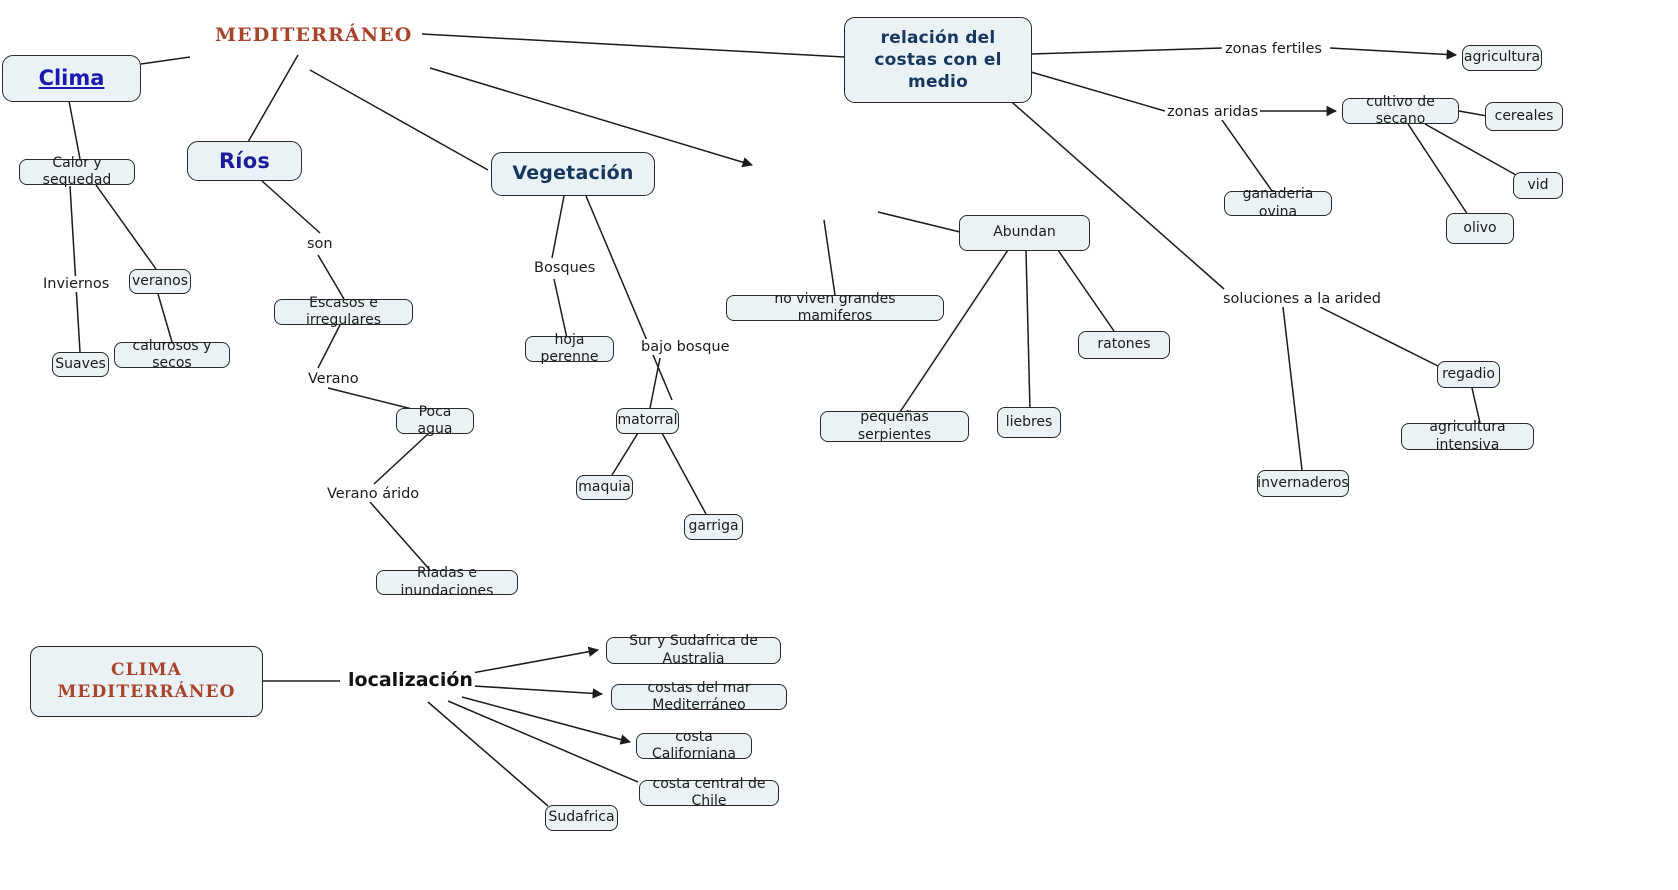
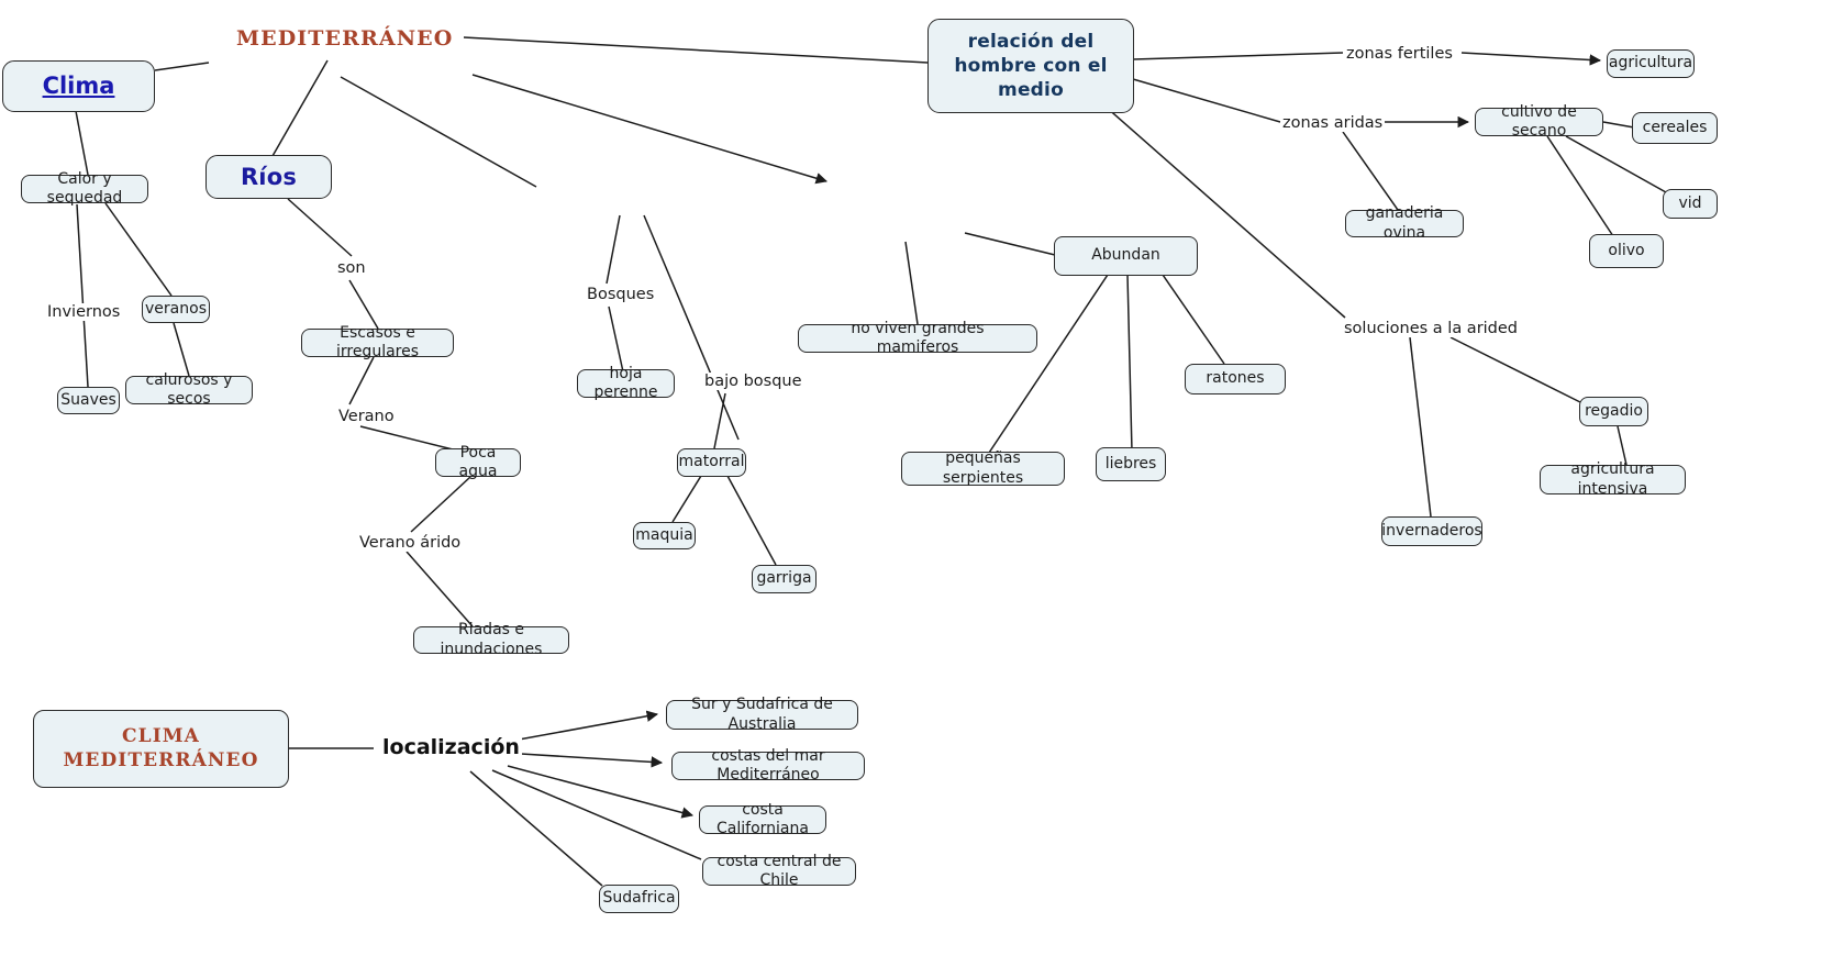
  MEDITERRÁNEO
  Clima
  Calor y sequedad
  Inviernos
  veranos
  Suaves
  calurosos y secos
  Ríos
  son
  Escasos e irregulares
  Verano
  Poca agua
  Verano árido
  Riadas e inundaciones
- Vegetación
  Bosques
  hoja perenne
  bajo bosque
  matorral
  maquia
  garriga
  no viven grandes mamiferos
  Abundan
  pequeñas serpientes
  liebres
  ratones
- relación del costas con el medio
+ relación del hombre con el medio
  zonas fertiles
  agricultura
  zonas aridas
  cultivo de secano
  cereales
  vid
  olivo
  ganaderia ovina
  soluciones a la arided
  regadio
  agricultura intensiva
  invernaderos
  CLIMA MEDITERRÁNEO
  localización
  Sur y Sudafrica de Australia
  costas del mar Mediterráneo
  costa Californiana
  costa central de Chile
  Sudafrica
